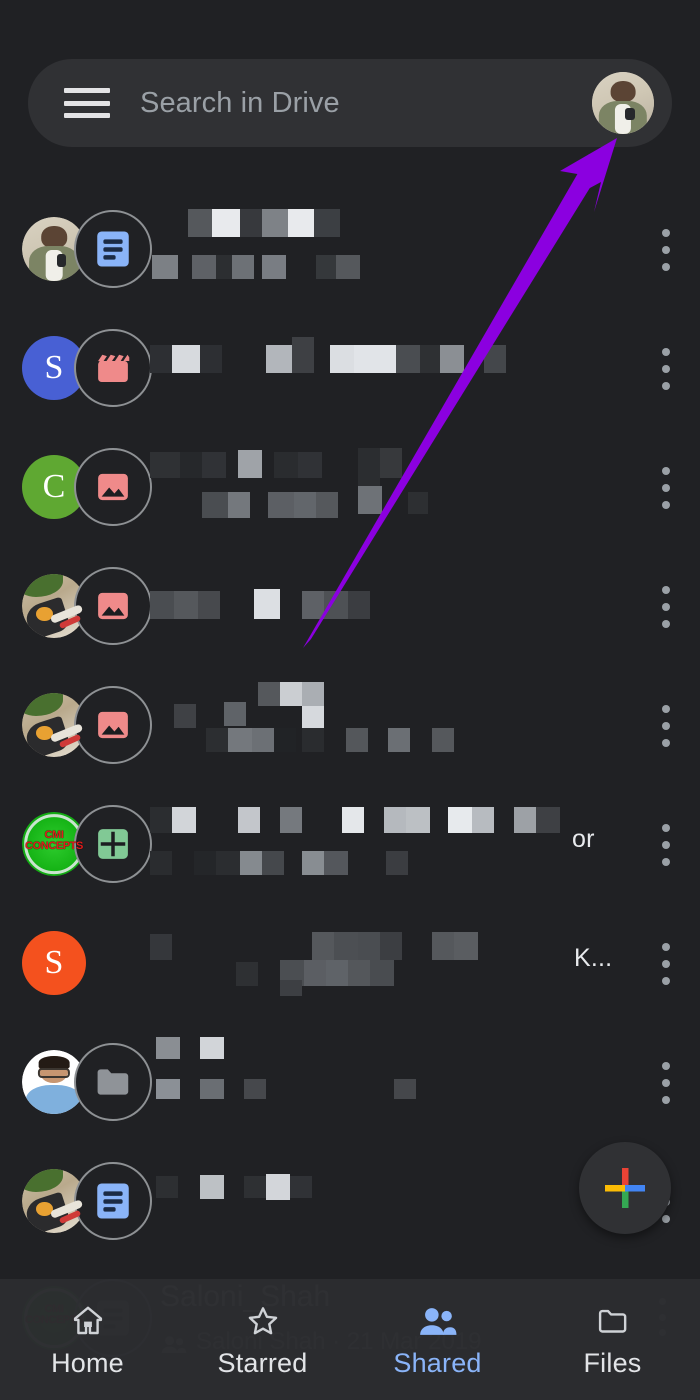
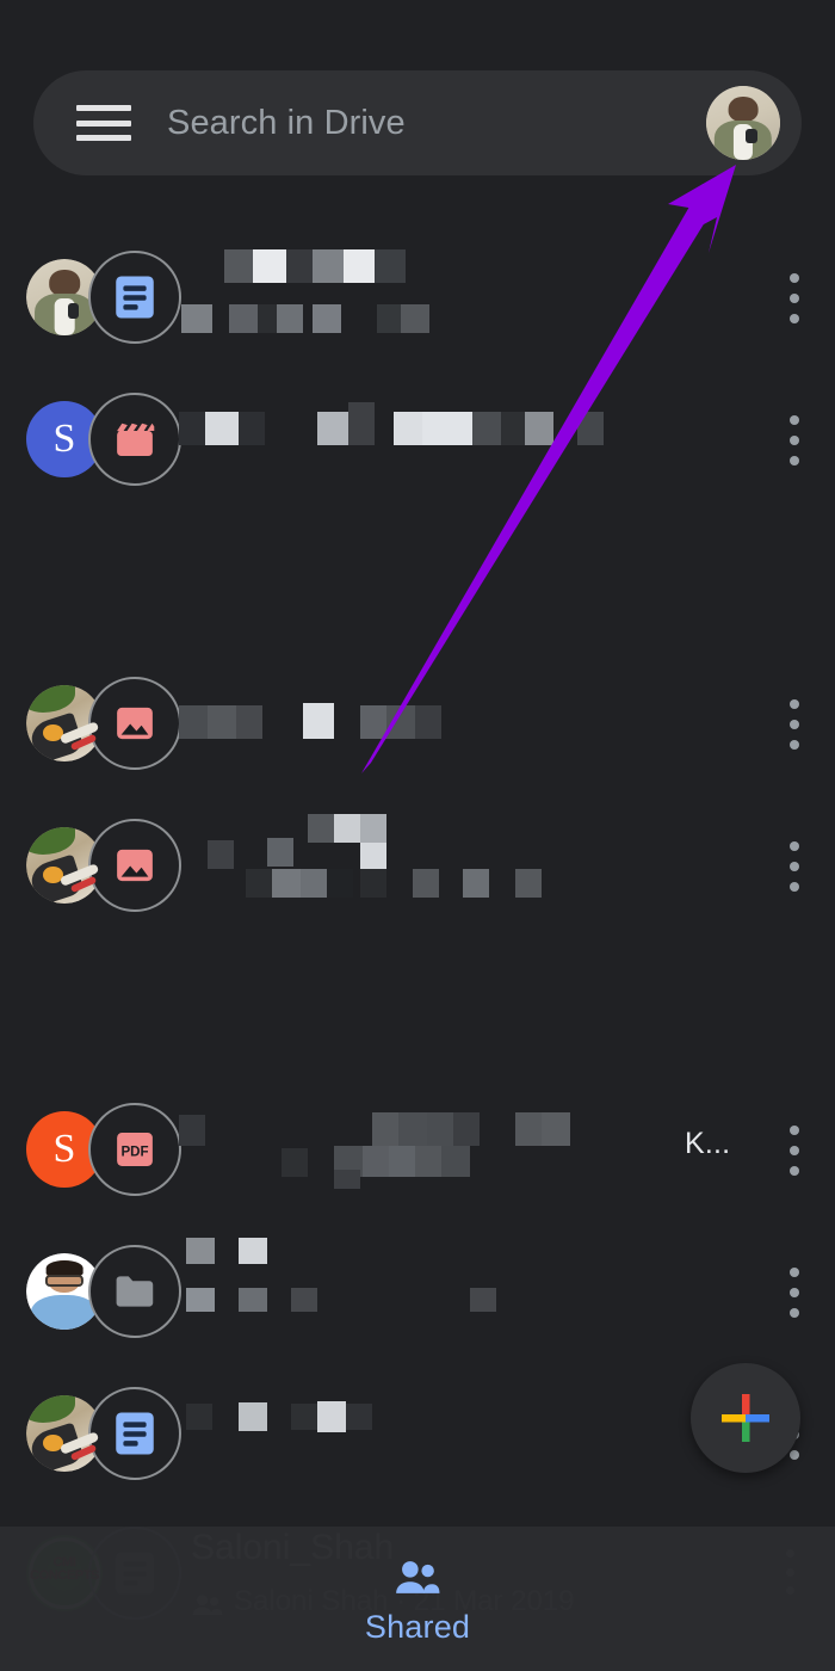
  Search in Drive
  S
- C
- CMI CONCEPTS
- or
  S
+ PDF
  K...
- Home
- Starred
  Shared
- Files
